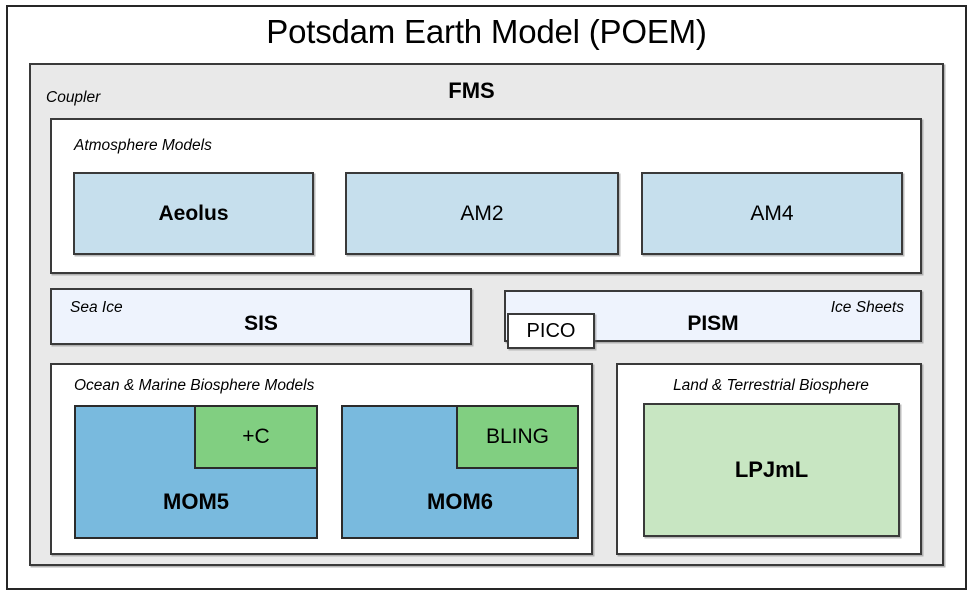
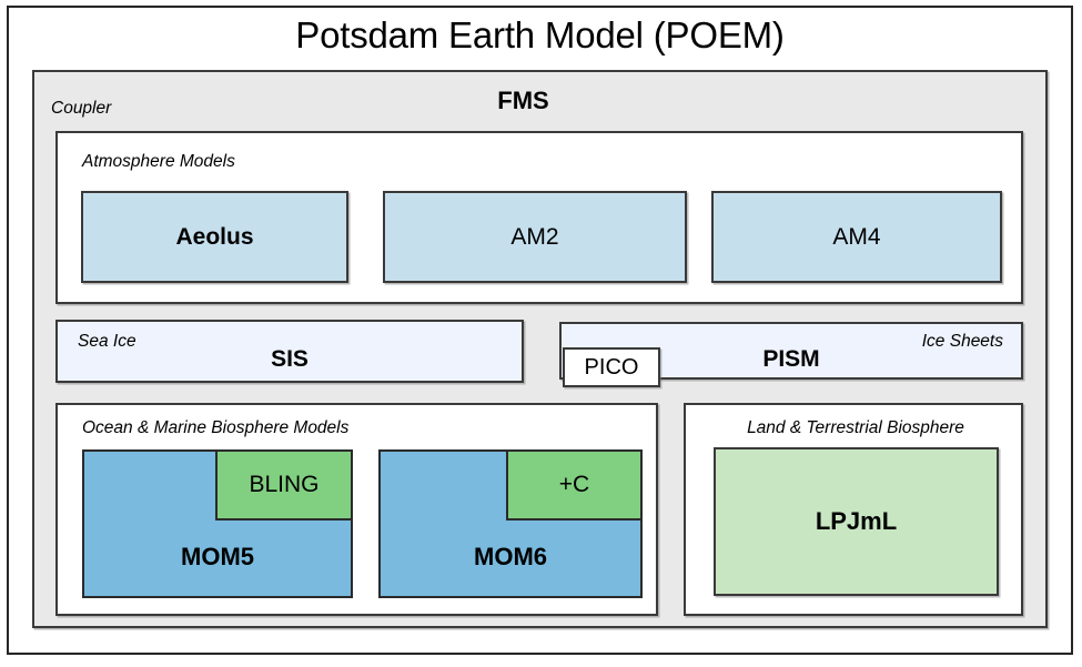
  Potsdam Earth Model (POEM)
  Coupler
  FMS
  Atmosphere Models
  Aeolus
  AM2
  AM4
  Sea Ice
  SIS
  Ice Sheets
  PISM
  PICO
  Ocean & Marine Biosphere Models
- +C
+ BLING
  MOM5
- BLING
+ +C
  MOM6
  Land & Terrestrial Biosphere
  LPJmL
